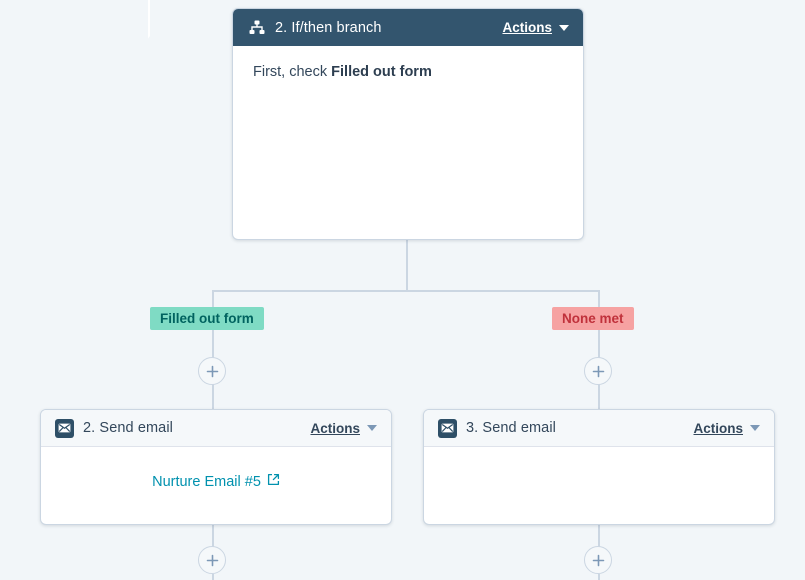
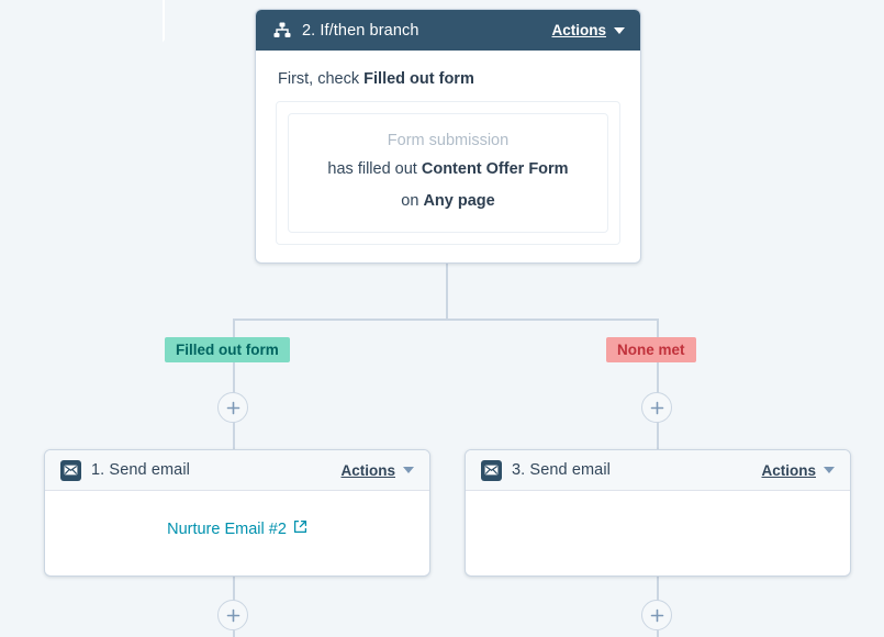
  2. If/then branch
  Actions
  First, check Filled out form
+ Form submission
+ has filled out Content Offer Form
+ on Any page
  Filled out form
  None met
- 2. Send email
+ 1. Send email
  Actions
- Nurture Email #5
+ Nurture Email #2
  3. Send email
  Actions
